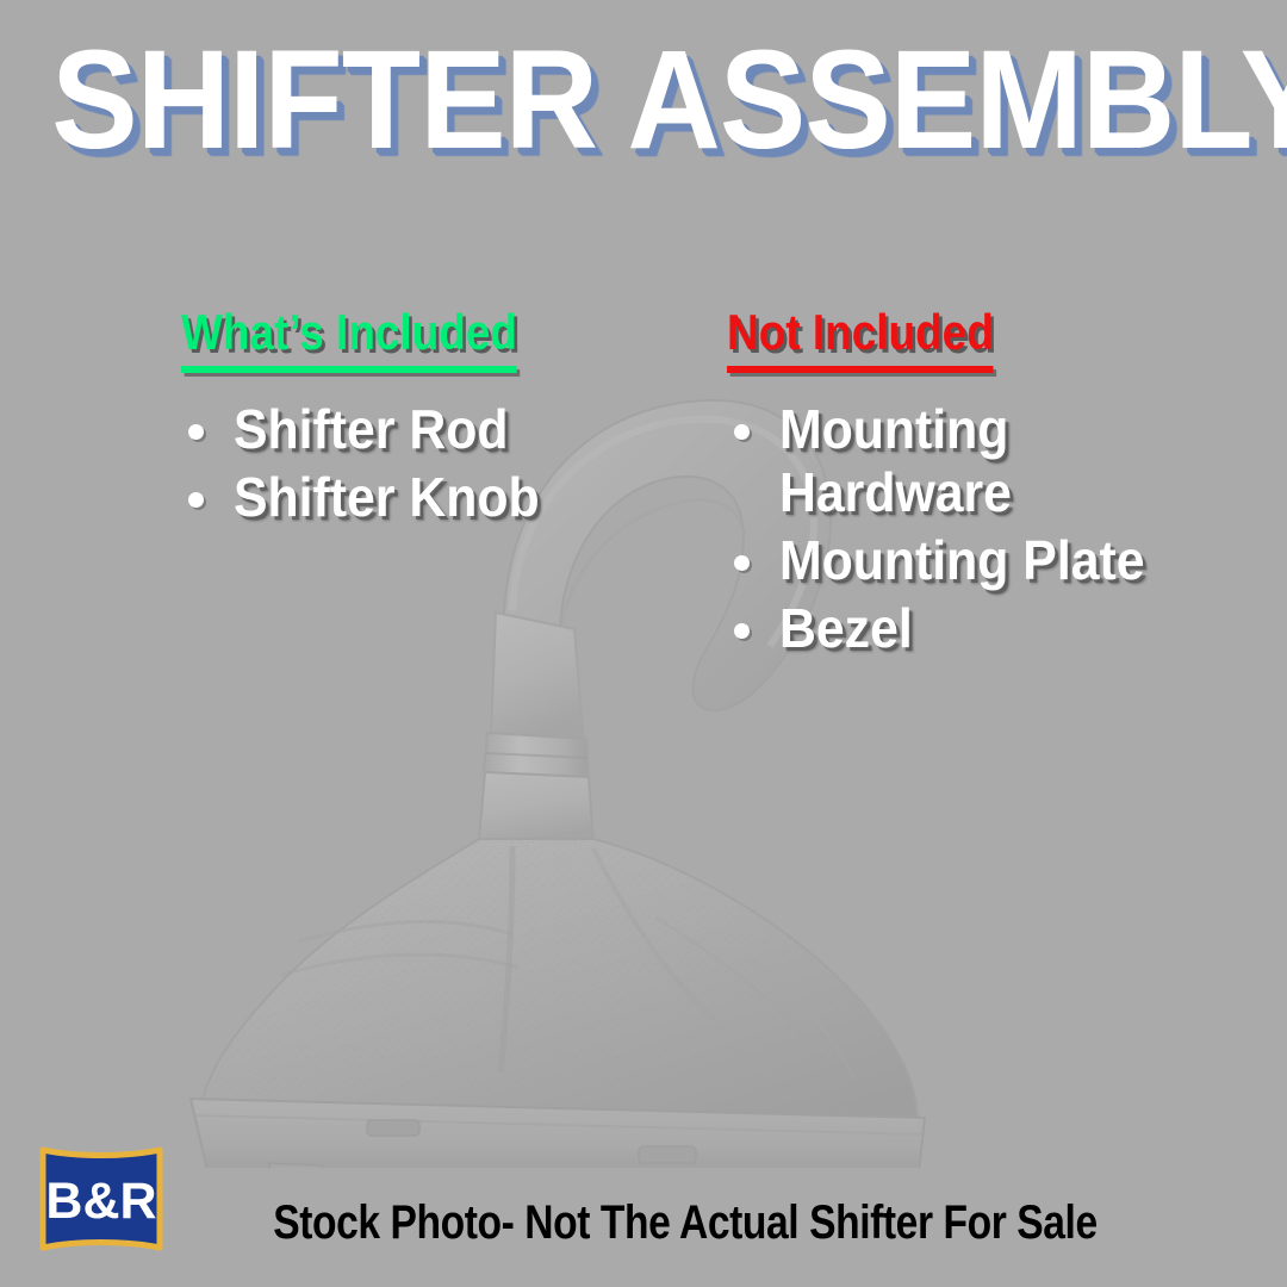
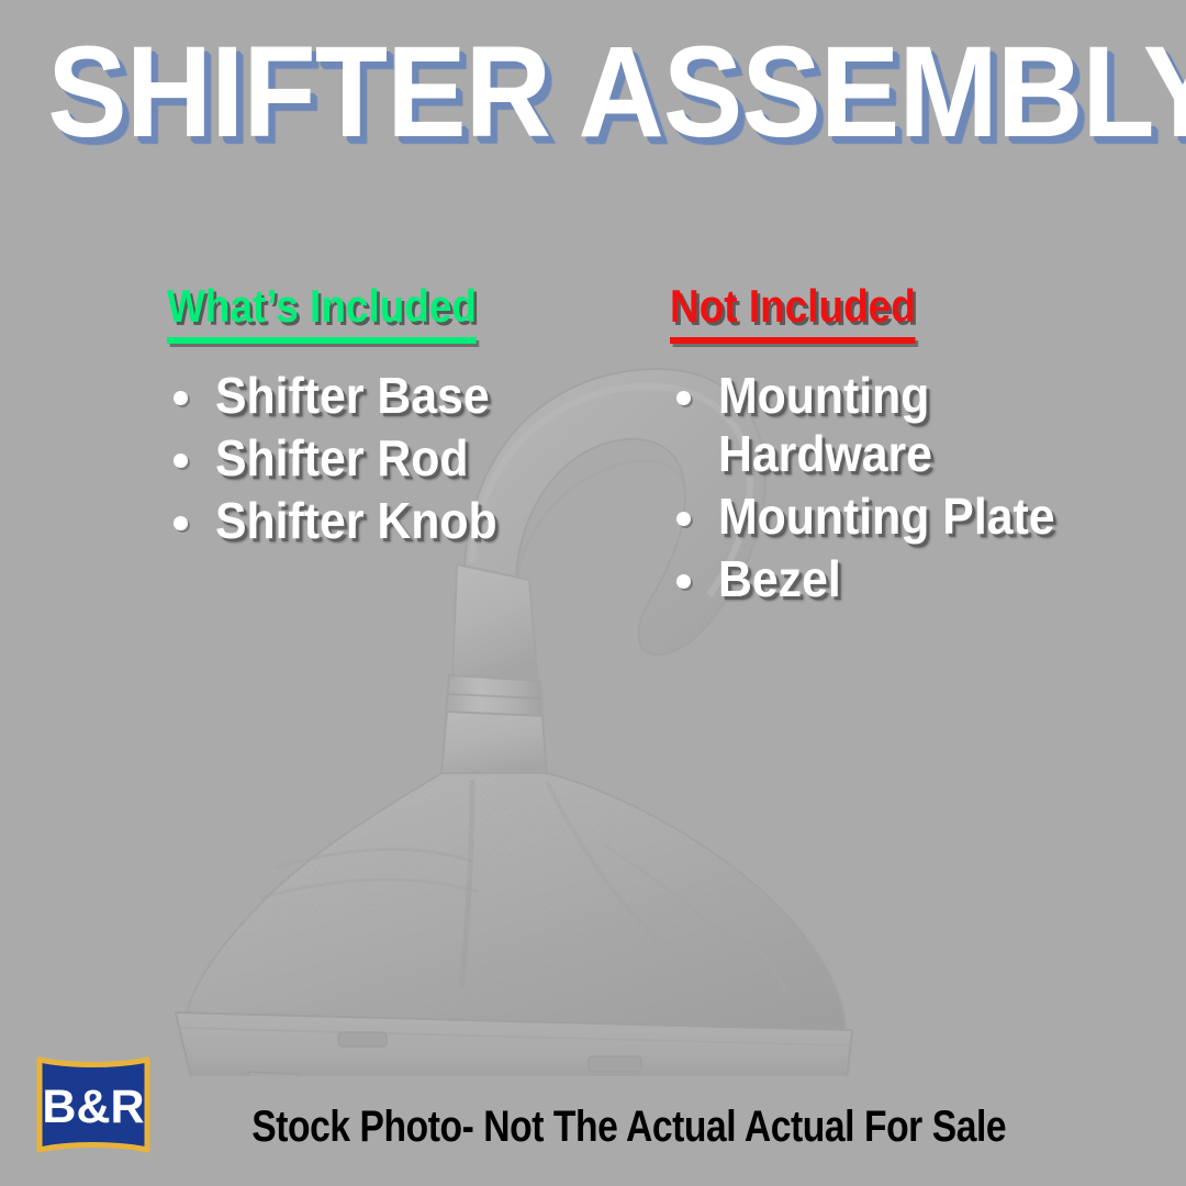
  SHIFTER ASSEMBLY
  What’s Included
+ Shifter Base
  Shifter Rod
  Shifter Knob
  Not Included
  Mounting Hardware
  Mounting Plate
  Bezel
  B&R
- Stock Photo- Not The Actual Shifter For Sale
+ Stock Photo- Not The Actual Actual For Sale
